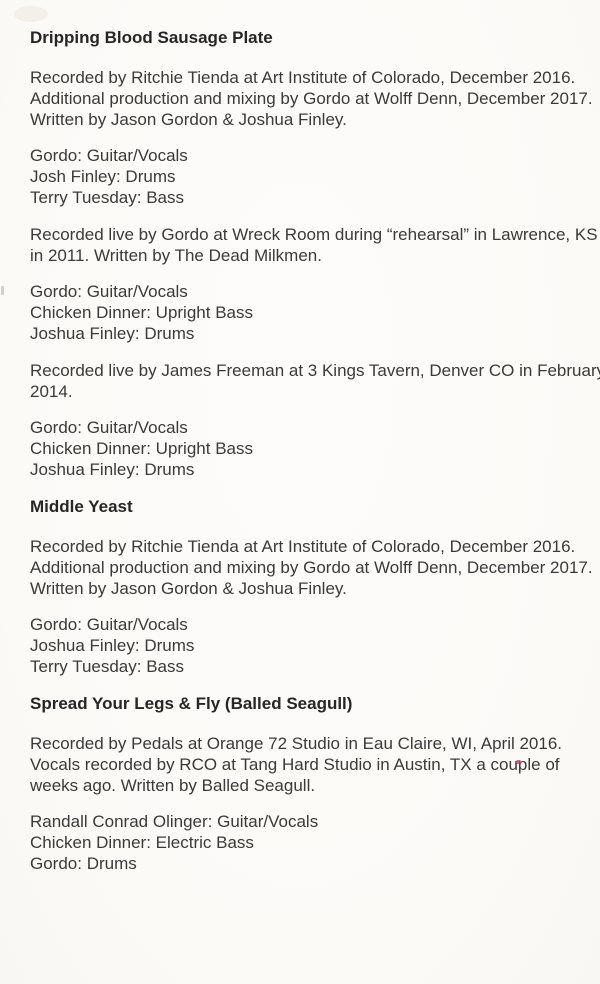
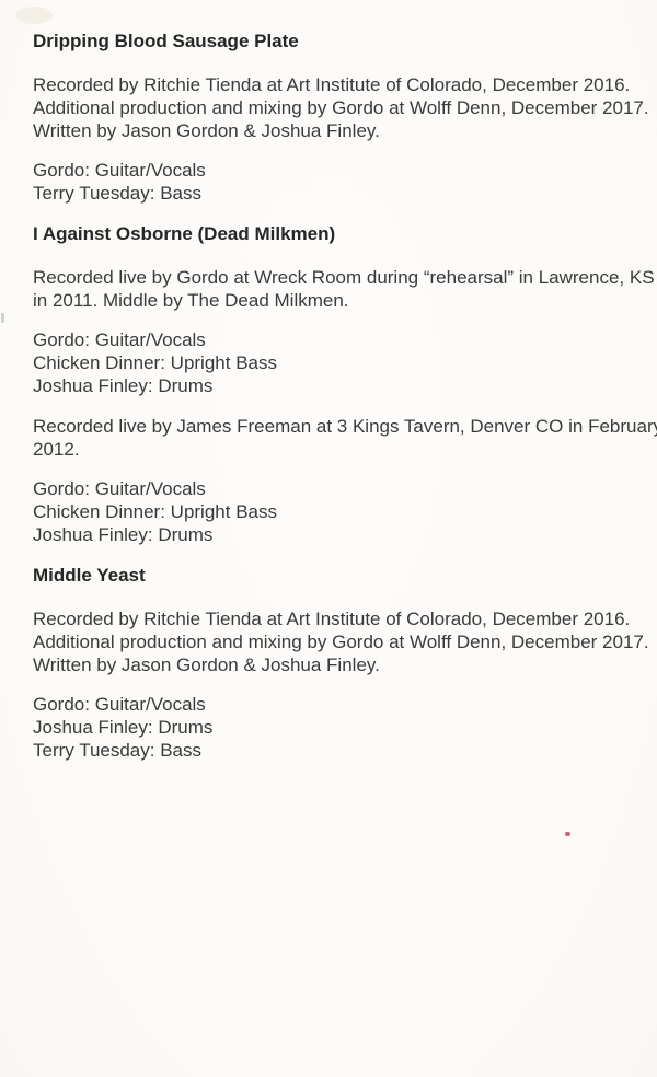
  Dripping Blood Sausage Plate
  Recorded by Ritchie Tienda at Art Institute of Colorado, December 2016.
  Additional production and mixing by Gordo at Wolff Denn, December 2017.
  Written by Jason Gordon & Joshua Finley.
  Gordo: Guitar/Vocals
- Josh Finley: Drums
  Terry Tuesday: Bass
+ I Against Osborne (Dead Milkmen)
  Recorded live by Gordo at Wreck Room during “rehearsal” in Lawrence, KS
- in 2011. Written by The Dead Milkmen.
+ in 2011. Middle by The Dead Milkmen.
  Gordo: Guitar/Vocals
  Chicken Dinner: Upright Bass
  Joshua Finley: Drums
  Recorded live by James Freeman at 3 Kings Tavern, Denver CO in Februar
- 2014.
+ 2012.
  Gordo: Guitar/Vocals
  Chicken Dinner: Upright Bass
  Joshua Finley: Drums
  Middle Yeast
  Recorded by Ritchie Tienda at Art Institute of Colorado, December 2016.
  Additional production and mixing by Gordo at Wolff Denn, December 2017.
  Written by Jason Gordon & Joshua Finley.
  Gordo: Guitar/Vocals
  Joshua Finley: Drums
  Terry Tuesday: Bass
- Spread Your Legs & Fly (Balled Seagull)
- Recorded by Pedals at Orange 72 Studio in Eau Claire, WI, April 2016.
- Vocals recorded by RCO at Tang Hard Studio in Austin, TX a couple of
- weeks ago. Written by Balled Seagull.
- Randall Conrad Olinger: Guitar/Vocals
- Chicken Dinner: Electric Bass
- Gordo: Drums
